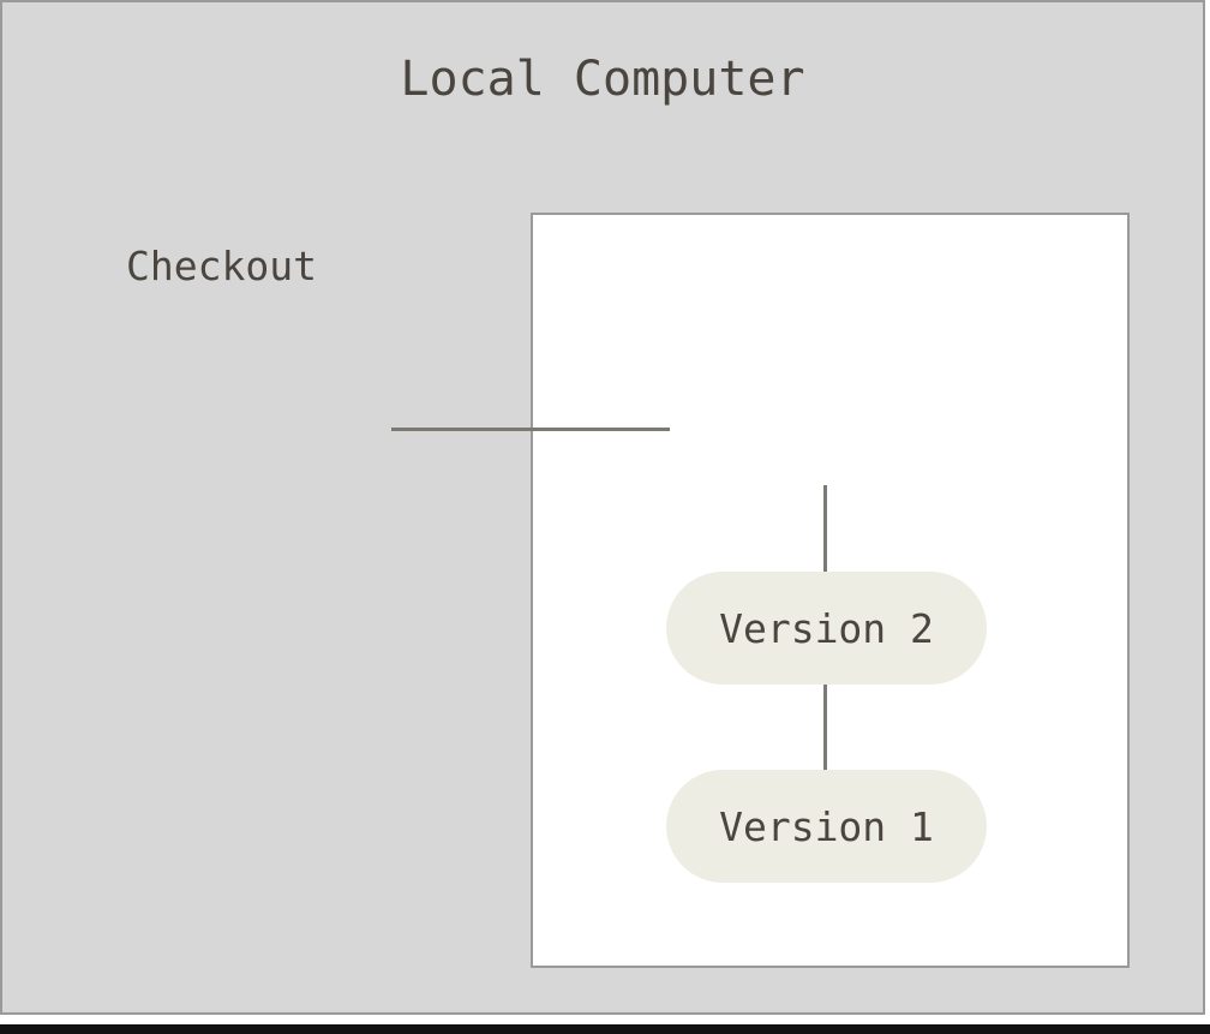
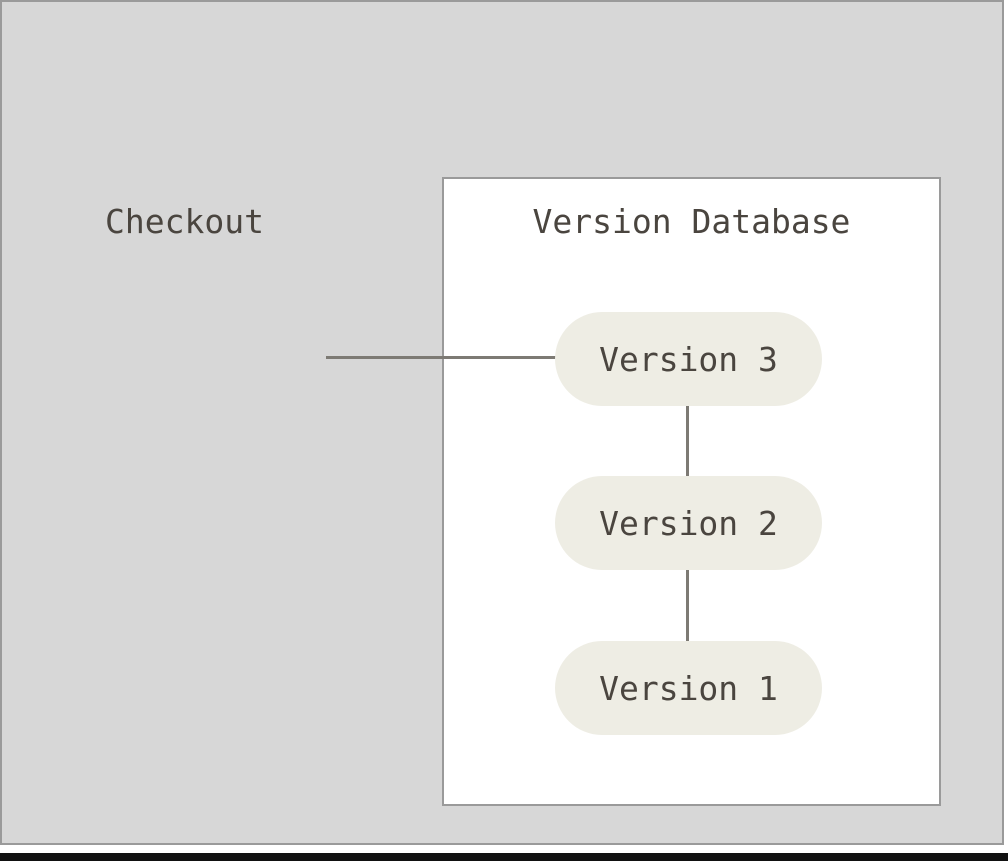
- Local Computer
  Checkout
+ Version Database
+ Version 3
  Version 2
  Version 1
